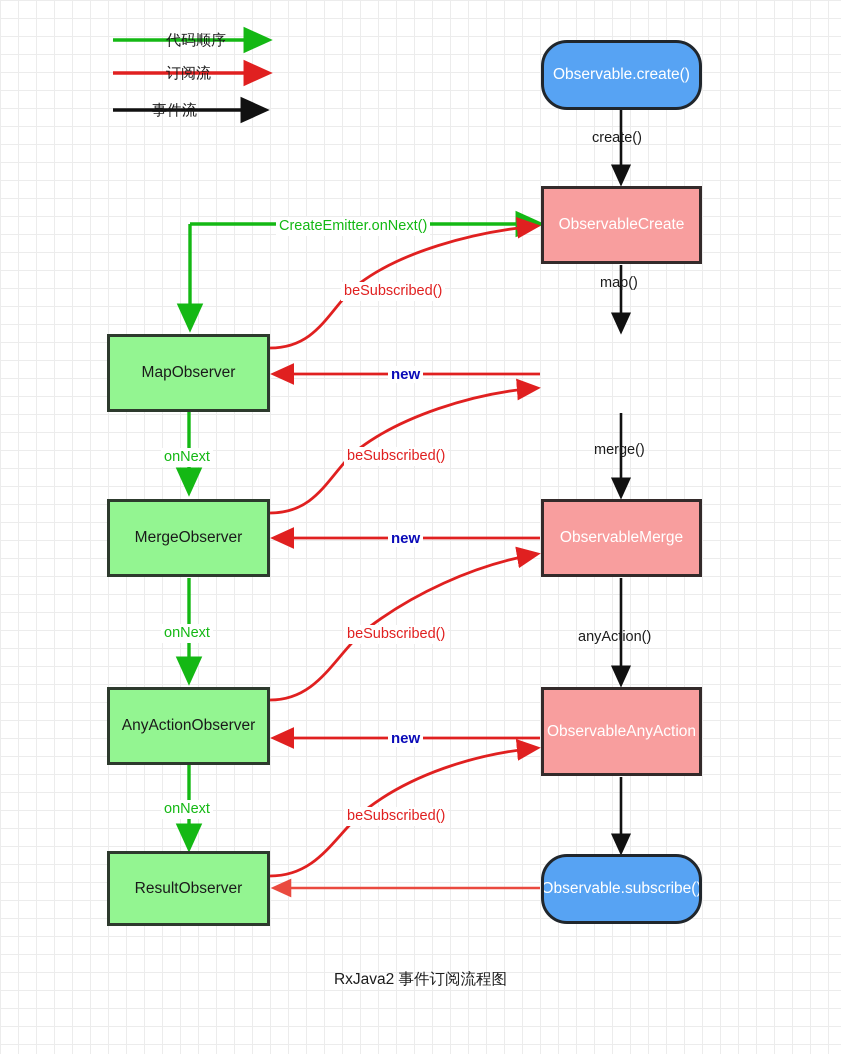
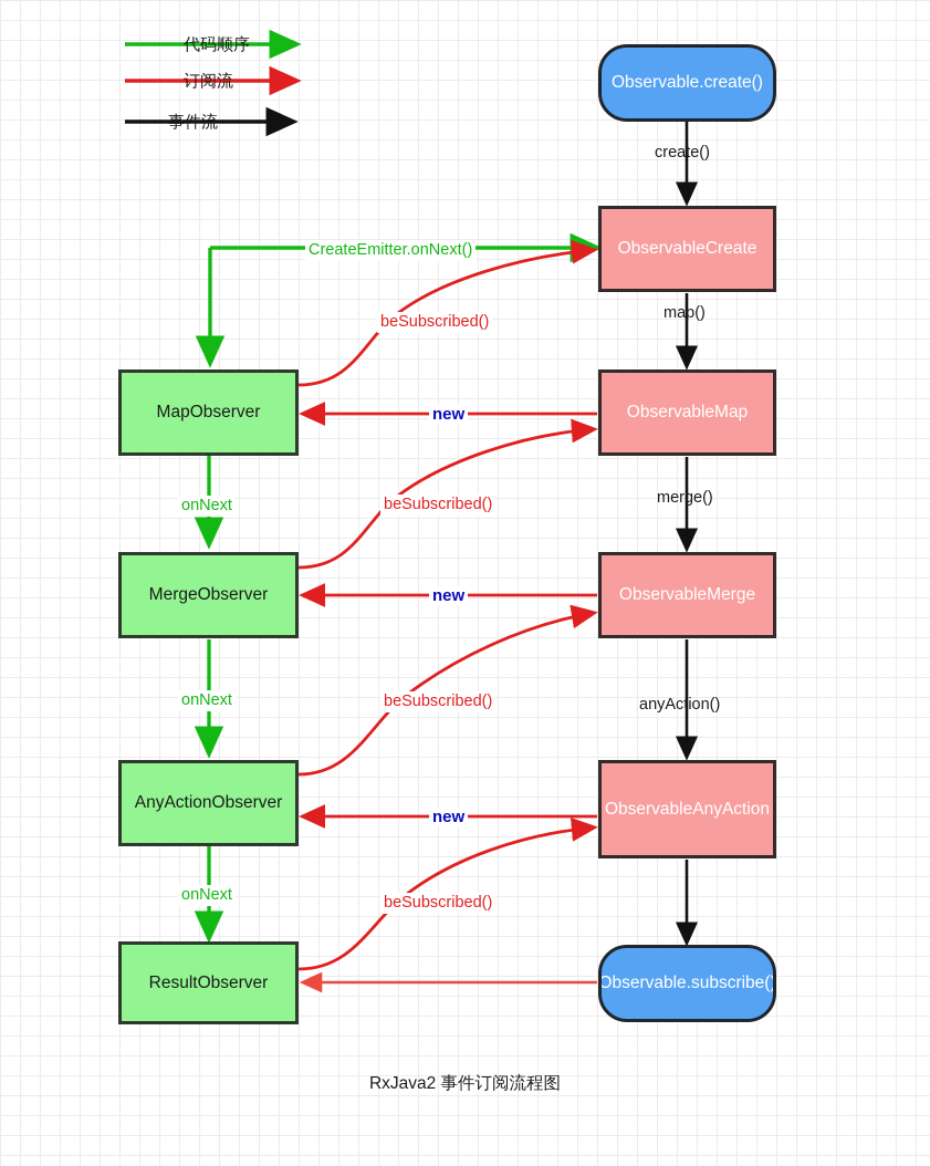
  代码顺序
  订阅流
  事件流
  Observable.create()
  ObservableCreate
+ ObservableMap
  ObservableMerge
  ObservableAnyAction
  Observable.subscribe(
  MapObserver
  MergeObserver
  AnyActionObserver
  ResultObserver
  create()
  map()
  merge()
  anyAction()
  CreateEmitter.onNext()
  onNext
  onNext
  onNext
  beSubscribed()
  beSubscribed()
  beSubscribed()
  beSubscribed()
  new
  new
  new
  RxJava2 事件订阅流程图
